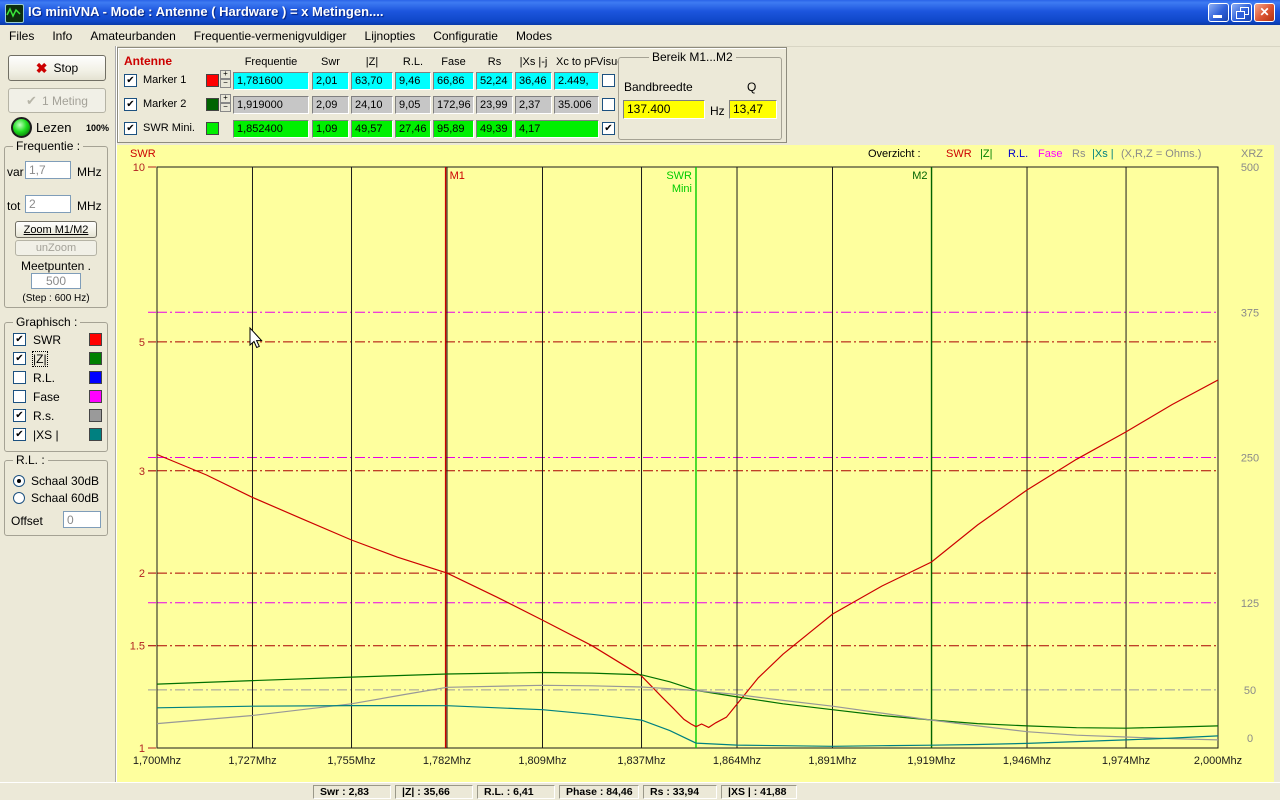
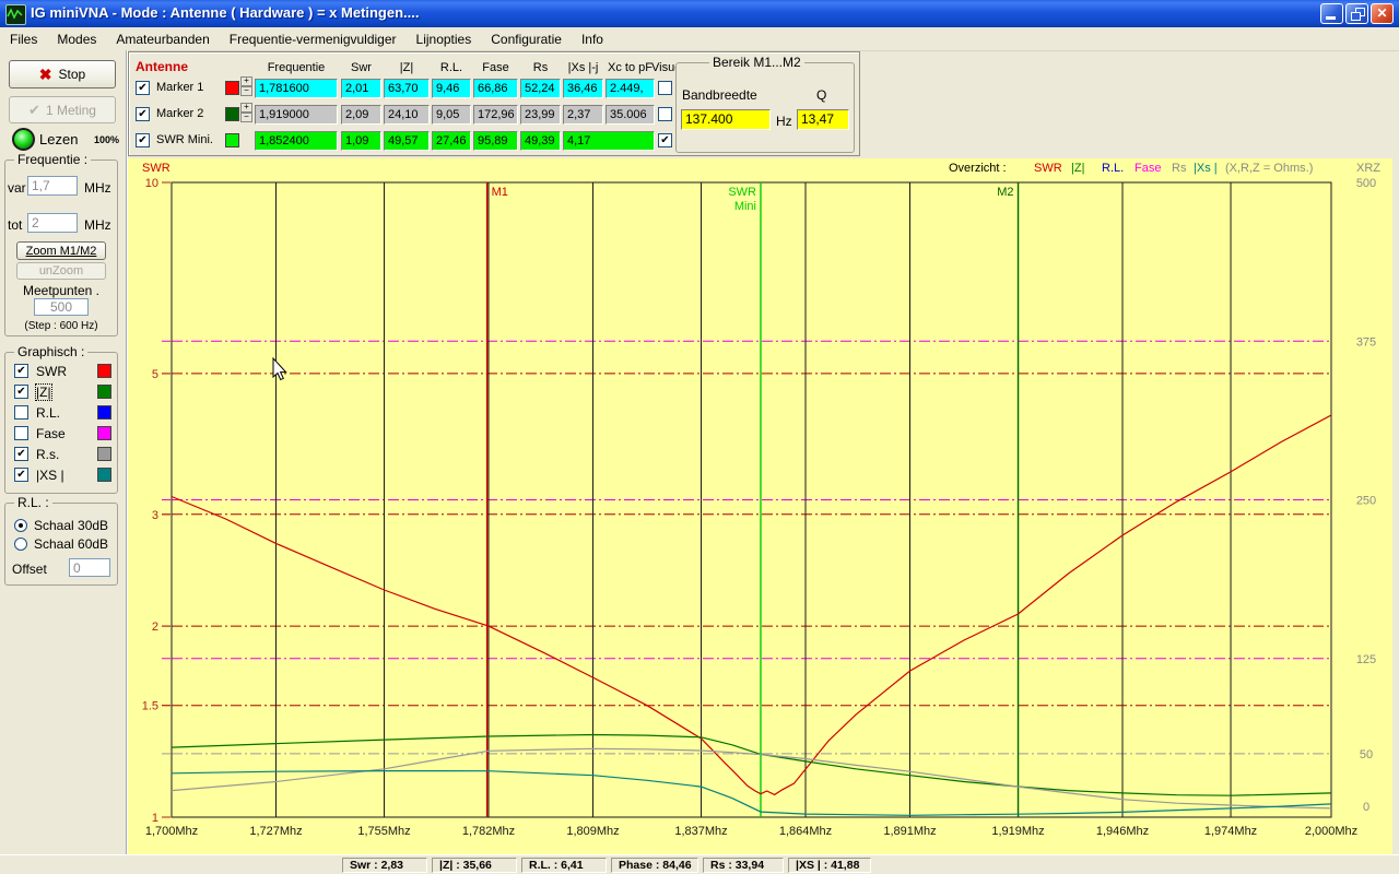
  IG miniVNA - Mode : Antenne ( Hardware ) = x Metingen....
  Files
- Info
+ Modes
  Amateurbanden
  Frequentie-vermenigvuldiger
  Lijnopties
  Configuratie
- Modes
+ Info
  ✖
  Stop
  ✔
  1 Meting
  Lezen
  100%
  Frequentie :
  var
  1,7
  MHz
  tot
  2
  MHz
  Zoom M1/M2
  unZoom
  Meetpunten .
  500
  (Step : 600 Hz)
  Graphisch :
  SWR
  |Z|
  R.L.
  Fase
  R.s.
  |XS |
  R.L. :
  Schaal 30dB
  Schaal 60dB
  Offset
  0
  Antenne
  Frequentie
  Swr
  |Z|
  R.L.
  Fase
  Rs
  |Xs |-j
  Xc to pF
  Marker 1
  +
  −
  1,781600
  2,01
  63,70
  9,46
  66,86
  52,24
  36,46
  2.449,
  Marker 2
  +
  −
  1,919000
  2,09
  24,10
  9,05
  172,96
  23,99
  2,37
  35.006
  SWR Mini.
  1,852400
  1,09
  49,57
  27,46
  95,89
  49,39
  4,17
  Bereik M1...M2
  Bandbreedte
  137.400
  Hz
  Q
  13,47
  SWR
  Overzicht :
  SWR
  |Z|
  R.L.
  Fase
  Rs
  |Xs |
  (X,R,Z = Ohms.)
  XRZ
  1,700Mhz
  1,727Mhz
  1,755Mhz
  1,782Mhz
  1,809Mhz
  1,837Mhz
  1,864Mhz
  1,891Mhz
  1,919Mhz
  1,946Mhz
  1,974Mhz
  2,000Mhz
  10
  5
  3
  2
  1.5
  1
  500
  375
  250
  125
  50
  0
  M1
  SWR
  Mini
  M2
  Swr : 2,83
  |Z| : 35,66
  R.L. : 6,41
  Phase : 84,46
  Rs : 33,94
  |XS | : 41,88
